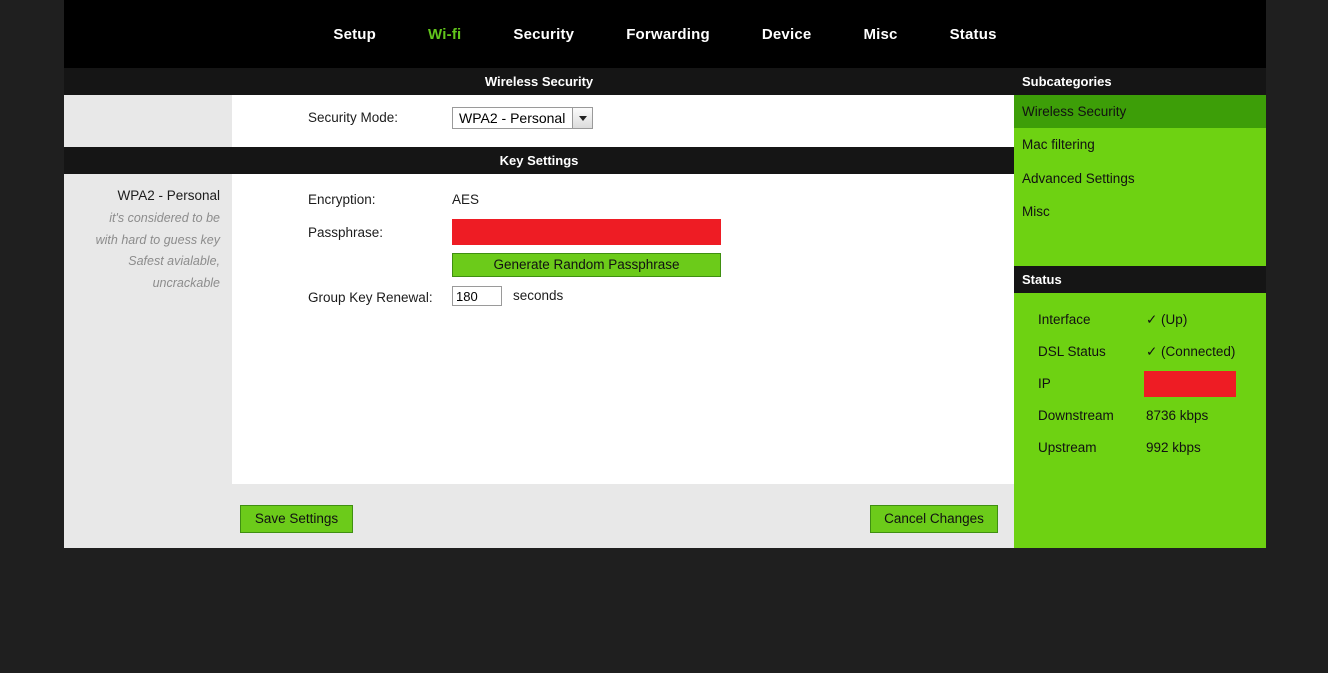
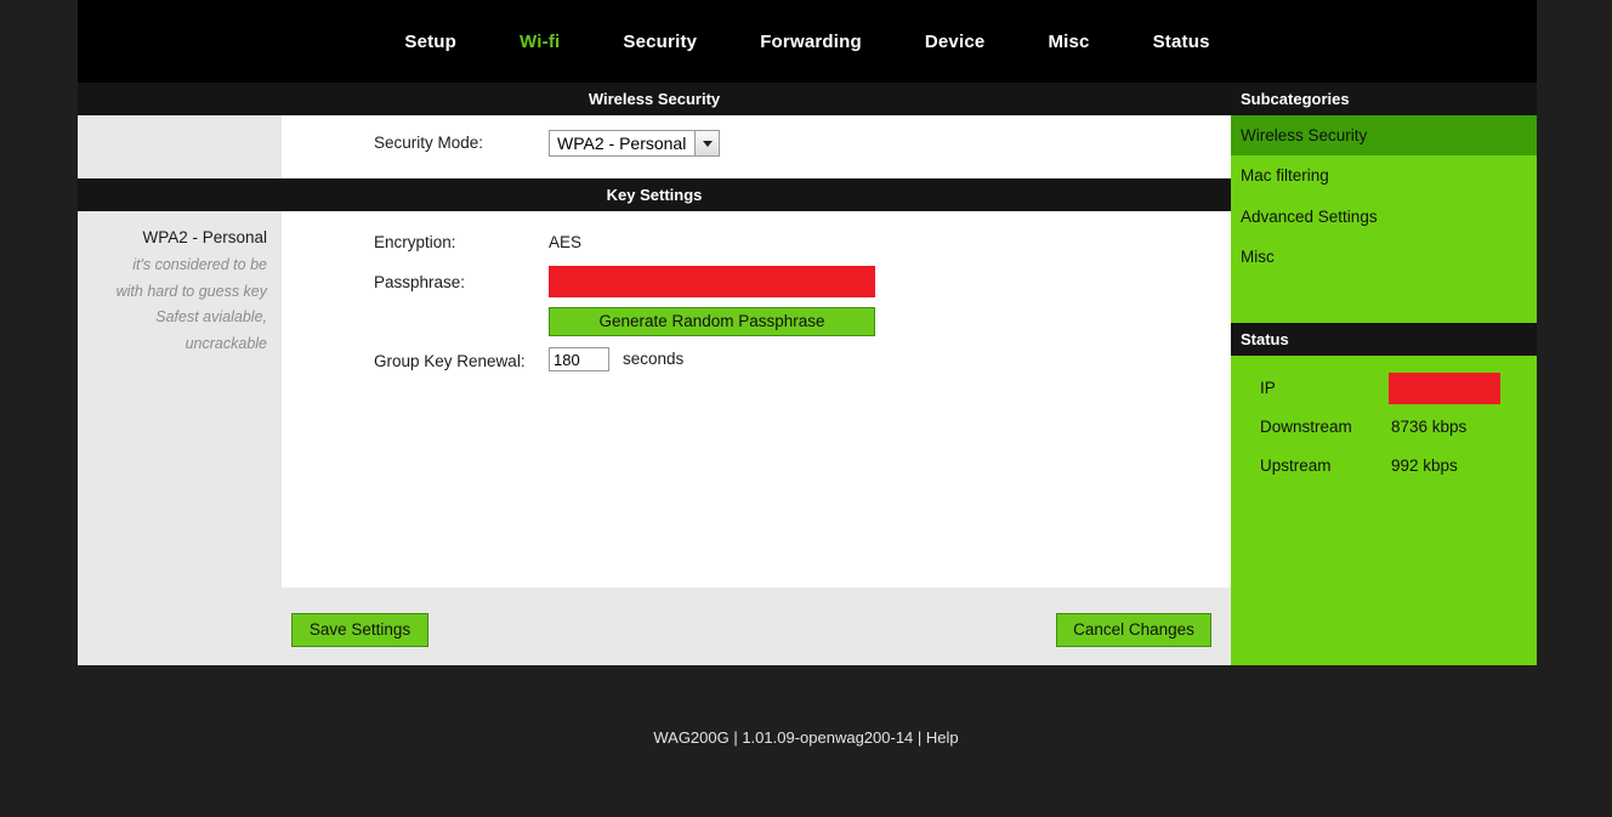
  Setup
  Wi-fi
  Security
  Forwarding
  Device
  Misc
  Status
  Wireless Security
  Subcategories
  Key Settings
  Status
  WPA2 - Personal
  it's considered to be
  with hard to guess key
  Safest avialable,
  uncrackable
  Security Mode:
  WPA2 - Personal
  Encryption: AES
  Passphrase:
  Generate Random Passphrase
  Group Key Renewal:
  180
  seconds
  Save Settings
  Cancel Changes
  Wireless Security
  Mac filtering
  Advanced Settings
  Misc
- Interface
- ✓ (Up)
- DSL Status
- ✓ (Connected)
  IP
  Downstream
  8736 kbps
  Upstream
  992 kbps
+ WAG200G | 1.01.09-openwag200-14 | Help
